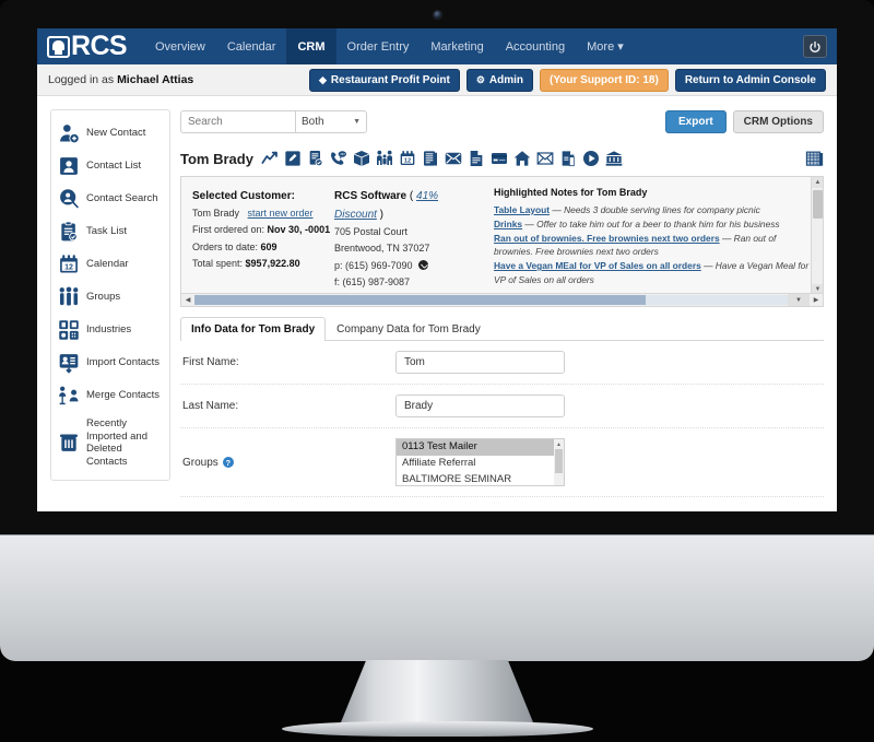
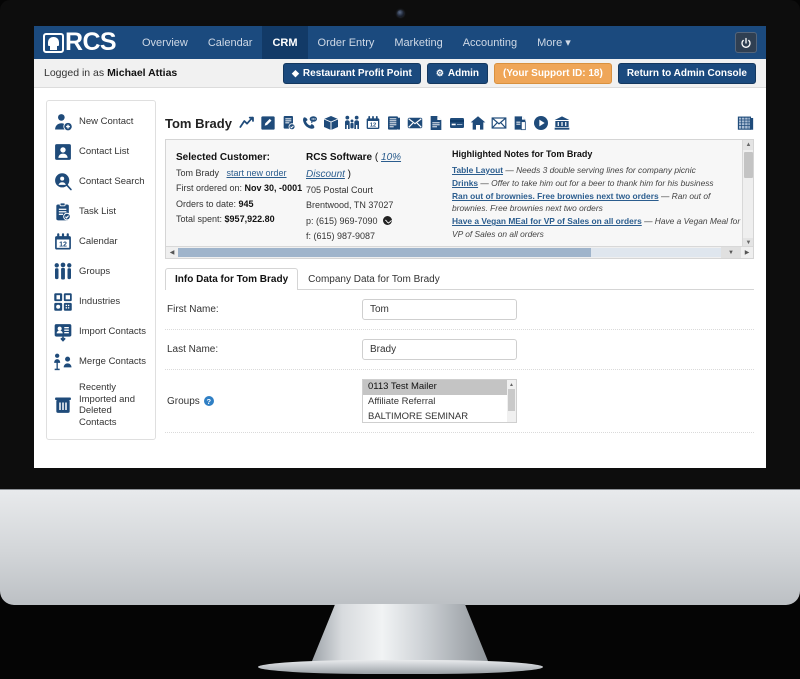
  RCS
  Overview
  Calendar
  CRM
  Order Entry
  Marketing
  Accounting
  More ▾
  Logged in as Michael Attias
  ◆
  Restaurant Profit Point
  ⚙
  Admin
  (Your Support ID: 18)
  Return to Admin Console
  New Contact
  Contact List
  Contact Search
  Task List
  12
  Calendar
  Groups
  Industries
  Import Contacts
  Merge Contacts
  Recently Imported and Deleted Contacts
- Search
- Both
- Export
- CRM Options
  Tom Brady
  Selected Customer:
  Tom Brady start new order
  First ordered on: Nov 30, -0001
- Orders to date: 609
+ Orders to date: 945
  Total spent: $957,922.80
- RCS Software ( 41% Discount )
+ RCS Software ( 10% Discount )
  705 Postal Court
  Brentwood, TN 37027
  p: (615) 969-7090
  f: (615) 987-9087
  Highlighted Notes for Tom Brady
  Table Layout — Needs 3 double serving lines for company picnic
  Drinks — Offer to take him out for a beer to thank him for his business
  Ran out of brownies. Free brownies next two orders — Ran out of brownies. Free brownies next two orders
  Have a Vegan MEal for VP of Sales on all orders — Have a Vegan Meal for VP of Sales on all orders
  Info Data for Tom Brady
  Company Data for Tom Brady
  First Name:
  Tom
  Last Name:
  Brady
  Groups
  ?
  0113 Test Mailer
  Affiliate Referral
  BALTIMORE SEMINAR
